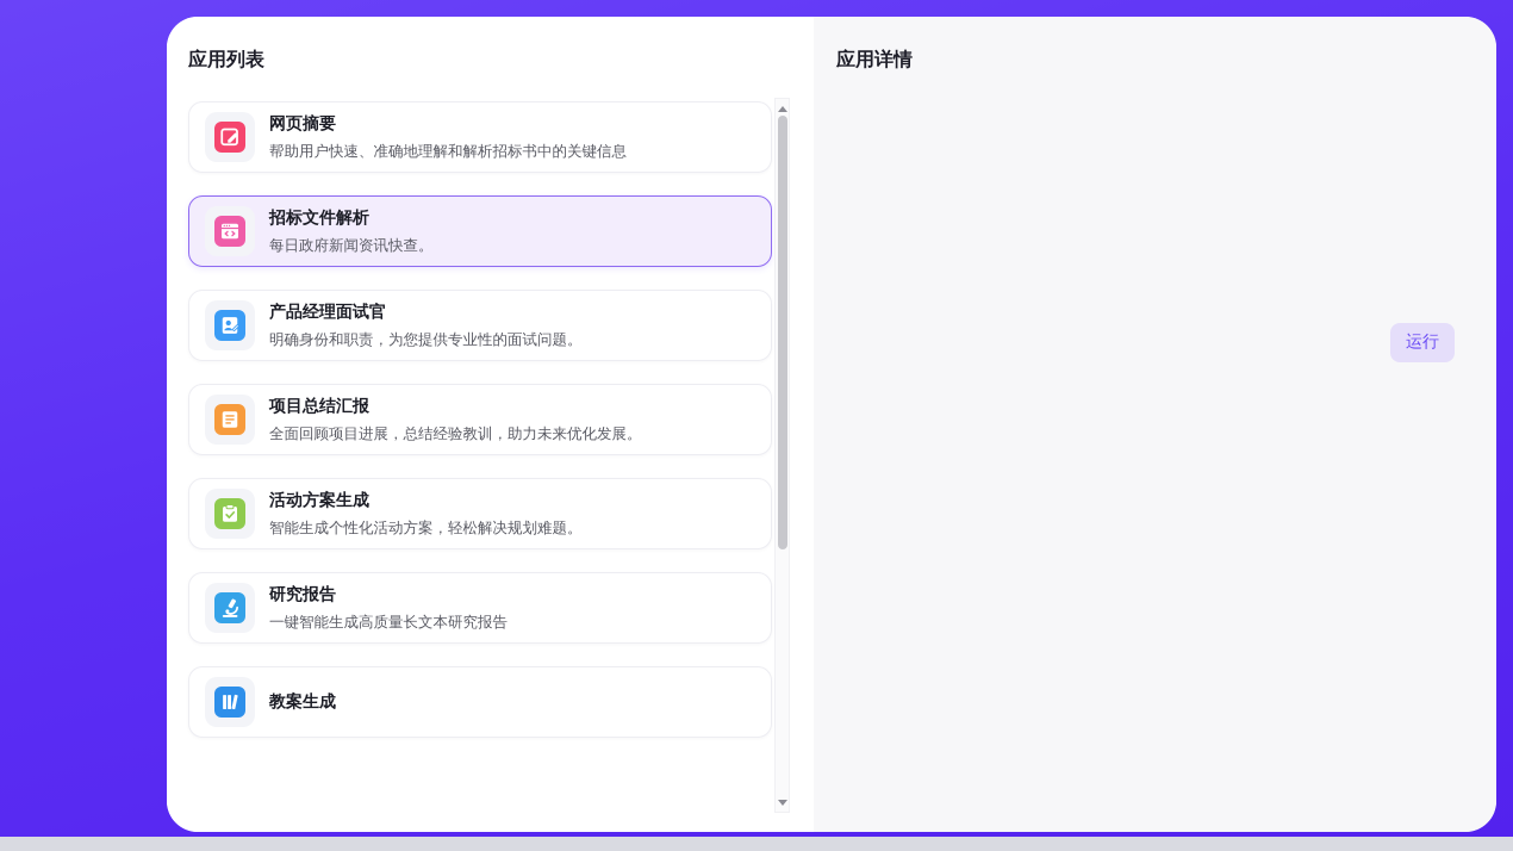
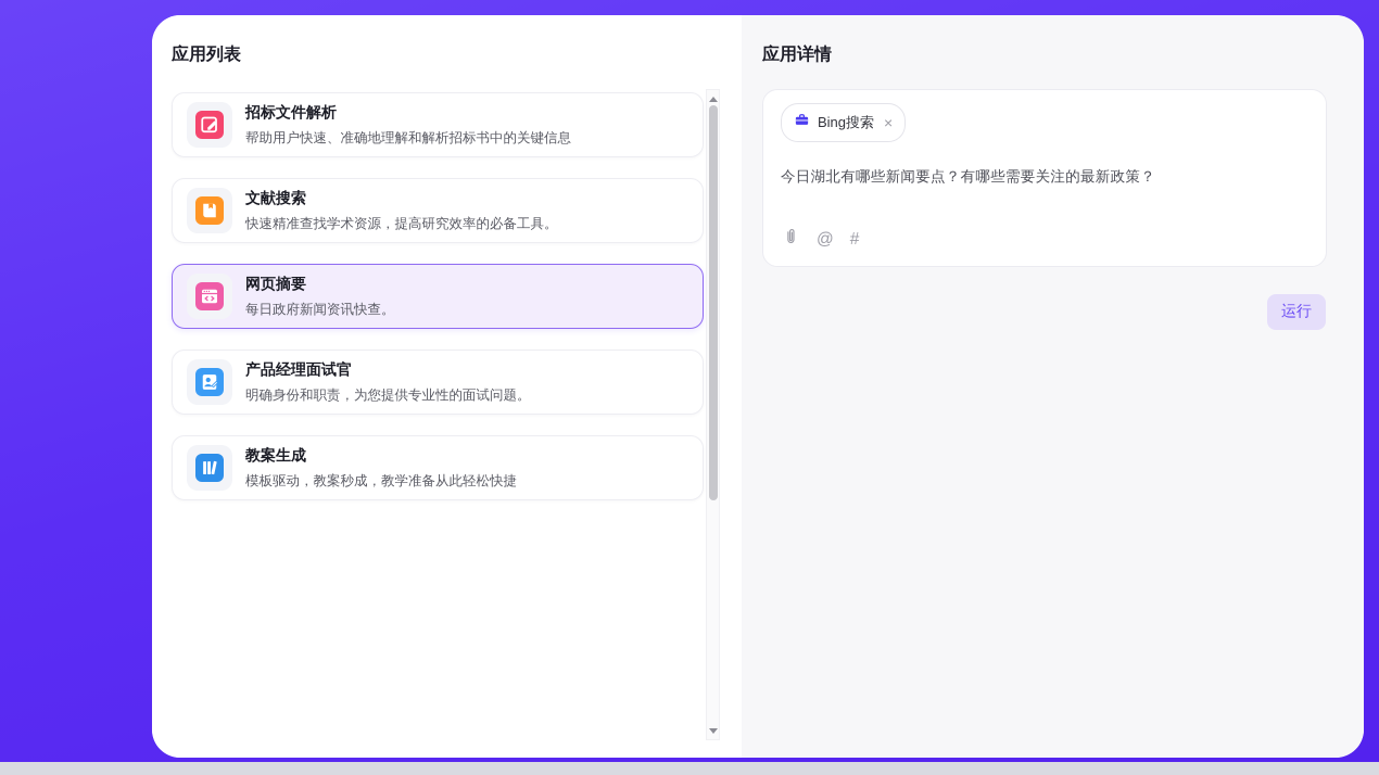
  应用列表
- 网页摘要
+ 招标文件解析
  帮助用户快速、准确地理解和解析招标书中的关键信息
+ 文献搜索
+ 快速精准查找学术资源，提高研究效率的必备工具。
- 招标文件解析
+ 网页摘要
  每日政府新闻资讯快查。
  产品经理面试官
  明确身份和职责，为您提供专业性的面试问题。
- 项目总结汇报
- 全面回顾项目进展，总结经验教训，助力未来优化发展。
- 活动方案生成
- 智能生成个性化活动方案，轻松解决规划难题。
- 研究报告
- 一键智能生成高质量长文本研究报告
  教案生成
+ 模板驱动，教案秒成，教学准备从此轻松快捷
  应用详情
+ Bing搜索
+ ×
+ 今日湖北有哪些新闻要点？有哪些需要关注的最新政策？
+ @
+ #
  运行
